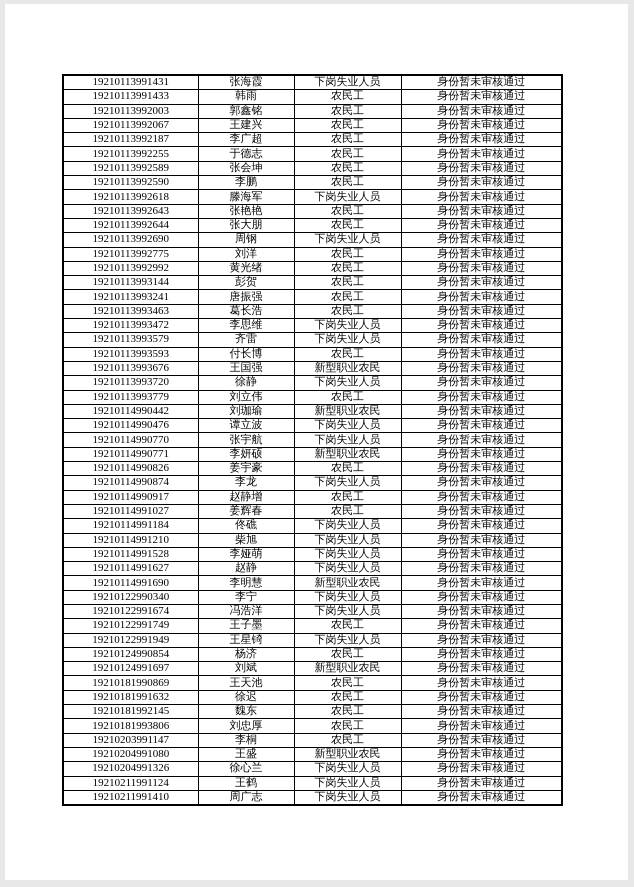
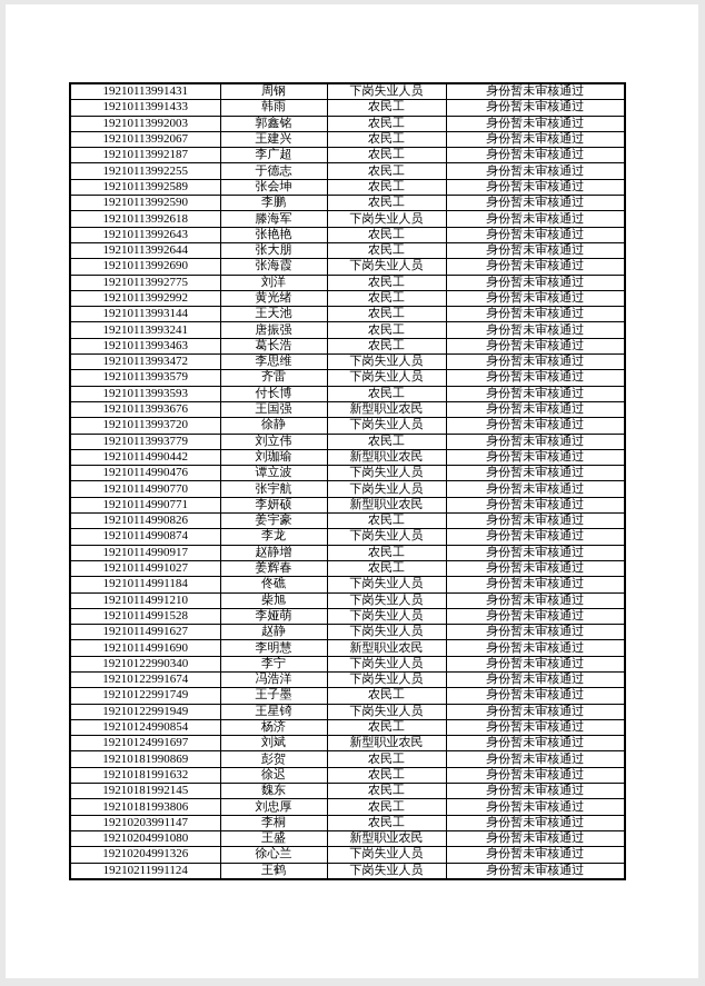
- 19210113991431	张海霞	下岗失业人员	身份暂未审核通过
+ 19210113991431	周钢	下岗失业人员	身份暂未审核通过
  19210113991433	韩雨	农民工	身份暂未审核通过
  19210113992003	郭鑫铭	农民工	身份暂未审核通过
  19210113992067	王建兴	农民工	身份暂未审核通过
  19210113992187	李广超	农民工	身份暂未审核通过
  19210113992255	于德志	农民工	身份暂未审核通过
  19210113992589	张会坤	农民工	身份暂未审核通过
  19210113992590	李鹏	农民工	身份暂未审核通过
  19210113992618	滕海军	下岗失业人员	身份暂未审核通过
  19210113992643	张艳艳	农民工	身份暂未审核通过
  19210113992644	张大朋	农民工	身份暂未审核通过
- 19210113992690	周钢	下岗失业人员	身份暂未审核通过
+ 19210113992690	张海霞	下岗失业人员	身份暂未审核通过
  19210113992775	刘洋	农民工	身份暂未审核通过
  19210113992992	黄光绪	农民工	身份暂未审核通过
- 19210113993144	彭贺	农民工	身份暂未审核通过
+ 19210113993144	王天池	农民工	身份暂未审核通过
  19210113993241	唐振强	农民工	身份暂未审核通过
  19210113993463	葛长浩	农民工	身份暂未审核通过
  19210113993472	李思维	下岗失业人员	身份暂未审核通过
  19210113993579	齐雷	下岗失业人员	身份暂未审核通过
  19210113993593	付长博	农民工	身份暂未审核通过
  19210113993676	王国强	新型职业农民	身份暂未审核通过
  19210113993720	徐静	下岗失业人员	身份暂未审核通过
  19210113993779	刘立伟	农民工	身份暂未审核通过
  19210114990442	刘珈瑜	新型职业农民	身份暂未审核通过
  19210114990476	谭立波	下岗失业人员	身份暂未审核通过
  19210114990770	张宇航	下岗失业人员	身份暂未审核通过
  19210114990771	李妍硕	新型职业农民	身份暂未审核通过
  19210114990826	姜宇豪	农民工	身份暂未审核通过
  19210114990874	李龙	下岗失业人员	身份暂未审核通过
  19210114990917	赵静增	农民工	身份暂未审核通过
  19210114991027	姜辉春	农民工	身份暂未审核通过
  19210114991184	佟礁	下岗失业人员	身份暂未审核通过
  19210114991210	柴旭	下岗失业人员	身份暂未审核通过
  19210114991528	李娅萌	下岗失业人员	身份暂未审核通过
  19210114991627	赵静	下岗失业人员	身份暂未审核通过
  19210114991690	李明慧	新型职业农民	身份暂未审核通过
  19210122990340	李宁	下岗失业人员	身份暂未审核通过
  19210122991674	冯浩洋	下岗失业人员	身份暂未审核通过
  19210122991749	王子墨	农民工	身份暂未审核通过
  19210122991949	王星锜	下岗失业人员	身份暂未审核通过
  19210124990854	杨济	农民工	身份暂未审核通过
  19210124991697	刘斌	新型职业农民	身份暂未审核通过
- 19210181990869	王天池	农民工	身份暂未审核通过
+ 19210181990869	彭贺	农民工	身份暂未审核通过
  19210181991632	徐迟	农民工	身份暂未审核通过
  19210181992145	魏东	农民工	身份暂未审核通过
  19210181993806	刘忠厚	农民工	身份暂未审核通过
  19210203991147	李桐	农民工	身份暂未审核通过
  19210204991080	王盛	新型职业农民	身份暂未审核通过
  19210204991326	徐心兰	下岗失业人员	身份暂未审核通过
  19210211991124	王鹤	下岗失业人员	身份暂未审核通过
- 19210211991410	周广志	下岗失业人员	身份暂未审核通过
